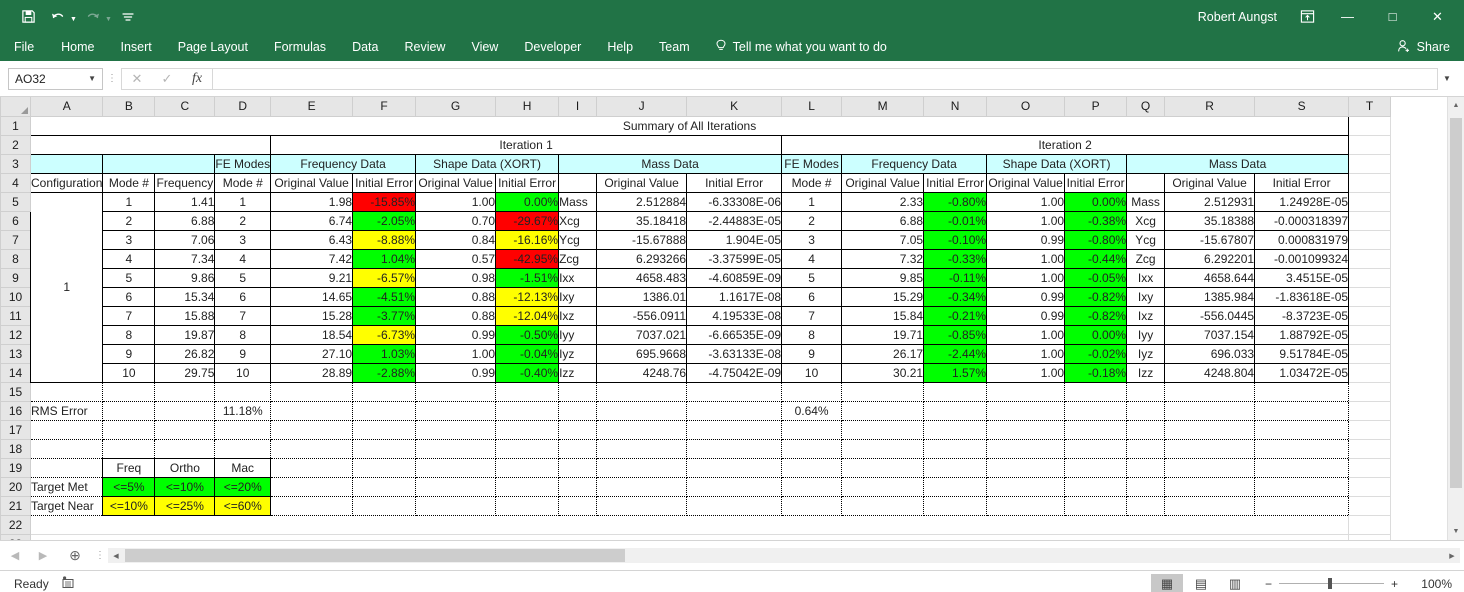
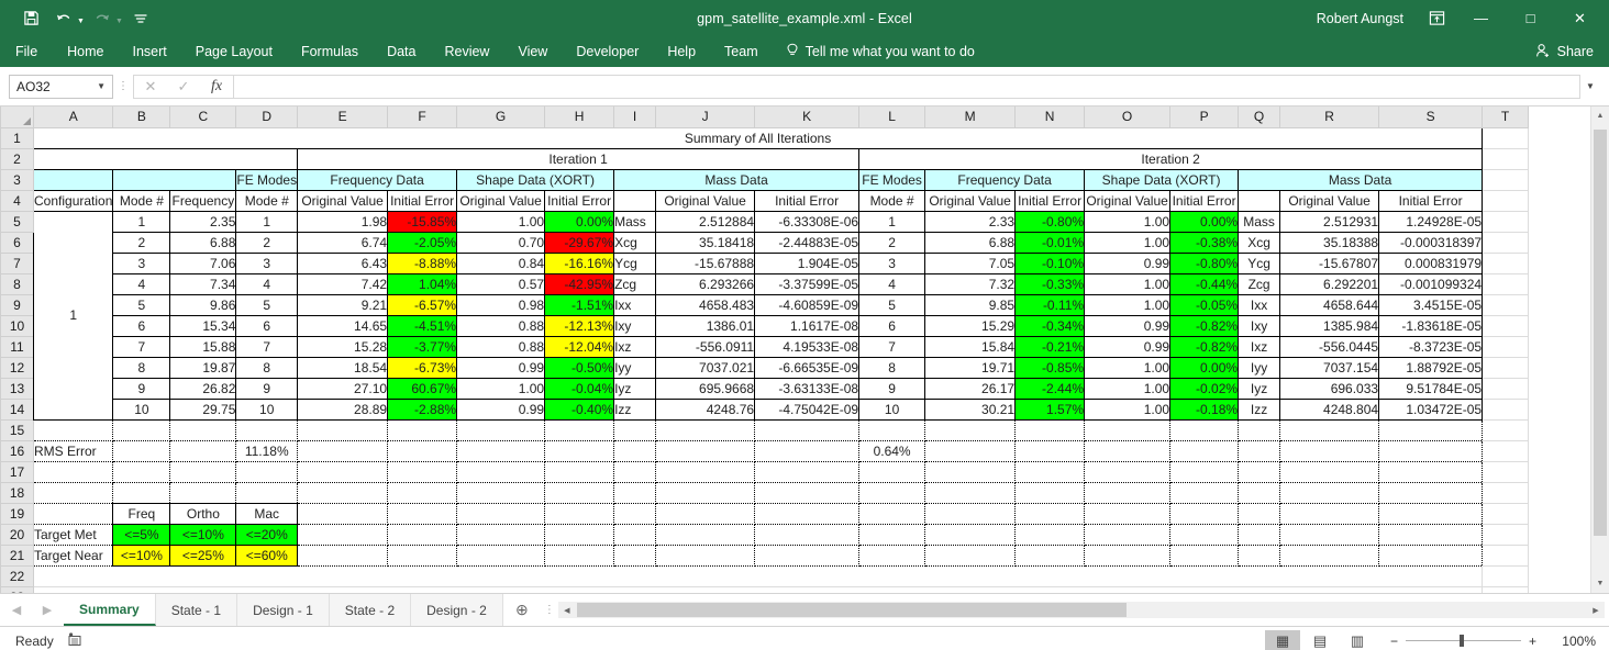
+ gpm_satellite_example.xml - Excel
  Robert Aungst
  —
  □
  ✕
  File
  Home
  Insert
  Page Layout
  Formulas
  Data
  Review
  View
  Developer
  Help
  Team
  Tell me what you want to do
  Share
  AO32
  ▼
  ⋮
  ✕
  ✓
  fx
  ▼
  	A	B	C	D	E	F	G	H	I	J	K	L	M	N	O	P	Q	R	S	T
  1	Summary of All Iterations
  2		Iteration 1	Iteration 2
  3			FE Modes	Frequency Data	Shape Data (XORT)	Mass Data	FE Modes	Frequency Data	Shape Data (XORT)	Mass Data
  4	Configuration	Mode #	Frequency	Mode #	Original Value	Initial Error	Original Value	Initial Error		Original Value	Initial Error	Mode #	Original Value	Initial Error	Original Value	Initial Error		Original Value	Initial Error
- 5	1	1	1.41	1	1.98	-15.85%	1.00	0.00%	Mass	2.512884	-6.33308E-06	1	2.33	-0.80%	1.00	0.00%	Mass	2.512931	1.24928E-05
+ 5	1	1	2.35	1	1.98	-15.85%	1.00	0.00%	Mass	2.512884	-6.33308E-06	1	2.33	-0.80%	1.00	0.00%	Mass	2.512931	1.24928E-05
  6	2	6.88	2	6.74	-2.05%	0.70	-29.67%	Xcg	35.18418	-2.44883E-05	2	6.88	-0.01%	1.00	-0.38%	Xcg	35.18388	-0.000318397
  7	3	7.06	3	6.43	-8.88%	0.84	-16.16%	Ycg	-15.67888	1.904E-05	3	7.05	-0.10%	0.99	-0.80%	Ycg	-15.67807	0.000831979
  8	4	7.34	4	7.42	1.04%	0.57	-42.95%	Zcg	6.293266	-3.37599E-05	4	7.32	-0.33%	1.00	-0.44%	Zcg	6.292201	-0.001099324
  9	5	9.86	5	9.21	-6.57%	0.98	-1.51%	Ixx	4658.483	-4.60859E-09	5	9.85	-0.11%	1.00	-0.05%	Ixx	4658.644	3.4515E-05
  10	6	15.34	6	14.65	-4.51%	0.88	-12.13%	Ixy	1386.01	1.1617E-08	6	15.29	-0.34%	0.99	-0.82%	Ixy	1385.984	-1.83618E-05
  11	7	15.88	7	15.28	-3.77%	0.88	-12.04%	Ixz	-556.0911	4.19533E-08	7	15.84	-0.21%	0.99	-0.82%	Ixz	-556.0445	-8.3723E-05
  12	8	19.87	8	18.54	-6.73%	0.99	-0.50%	Iyy	7037.021	-6.66535E-09	8	19.71	-0.85%	1.00	0.00%	Iyy	7037.154	1.88792E-05
- 13	9	26.82	9	27.10	1.03%	1.00	-0.04%	Iyz	695.9668	-3.63133E-08	9	26.17	-2.44%	1.00	-0.02%	Iyz	696.033	9.51784E-05
+ 13	9	26.82	9	27.10	60.67%	1.00	-0.04%	Iyz	695.9668	-3.63133E-08	9	26.17	-2.44%	1.00	-0.02%	Iyz	696.033	9.51784E-05
  14	10	29.75	10	28.89	-2.88%	0.99	-0.40%	Izz	4248.76	-4.75042E-09	10	30.21	1.57%	1.00	-0.18%	Izz	4248.804	1.03472E-05
  15
  16	RMS Error			11.18%								0.64%
  17
  18
  19		Freq	Ortho	Mac
  20	Target Met	<=5%	<=10%	<=20%
  21	Target Near	<=10%	<=25%	<=60%
  22
  ◀
  ▶
+ Summary
+ State - 1
+ Design - 1
+ State - 2
+ Design - 2
  ⊕
  ⋮
  Ready
  ▦
  ▤
  ▥
  −
  +
  100%
